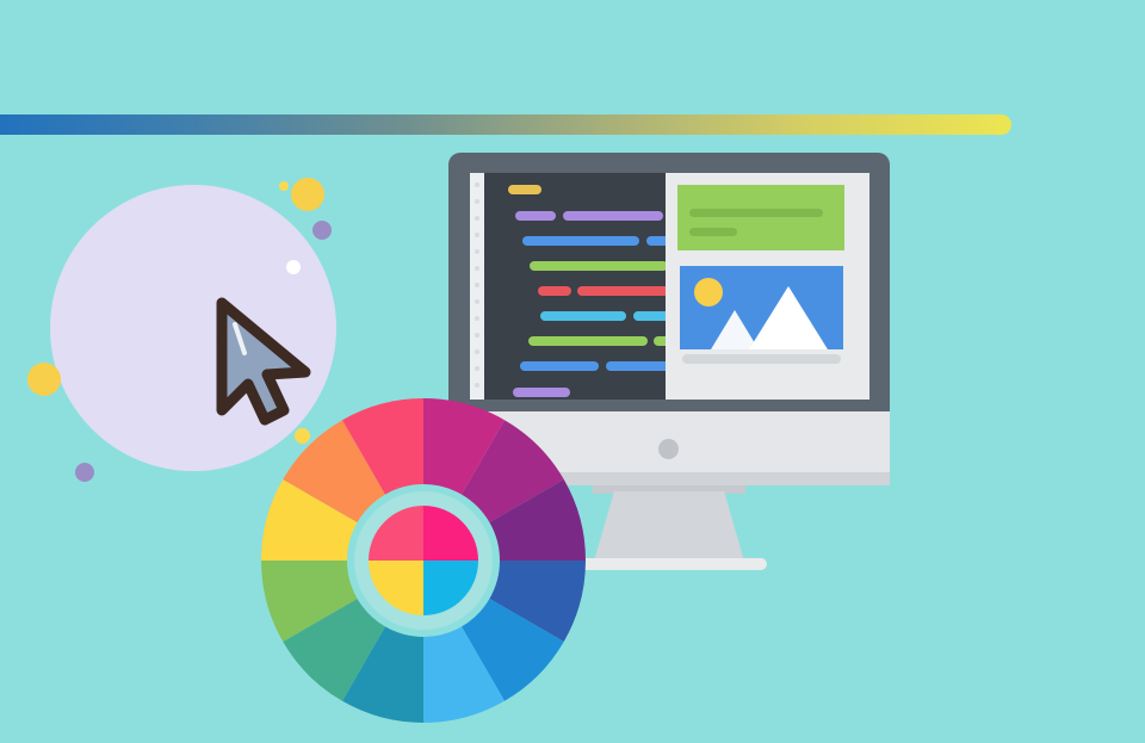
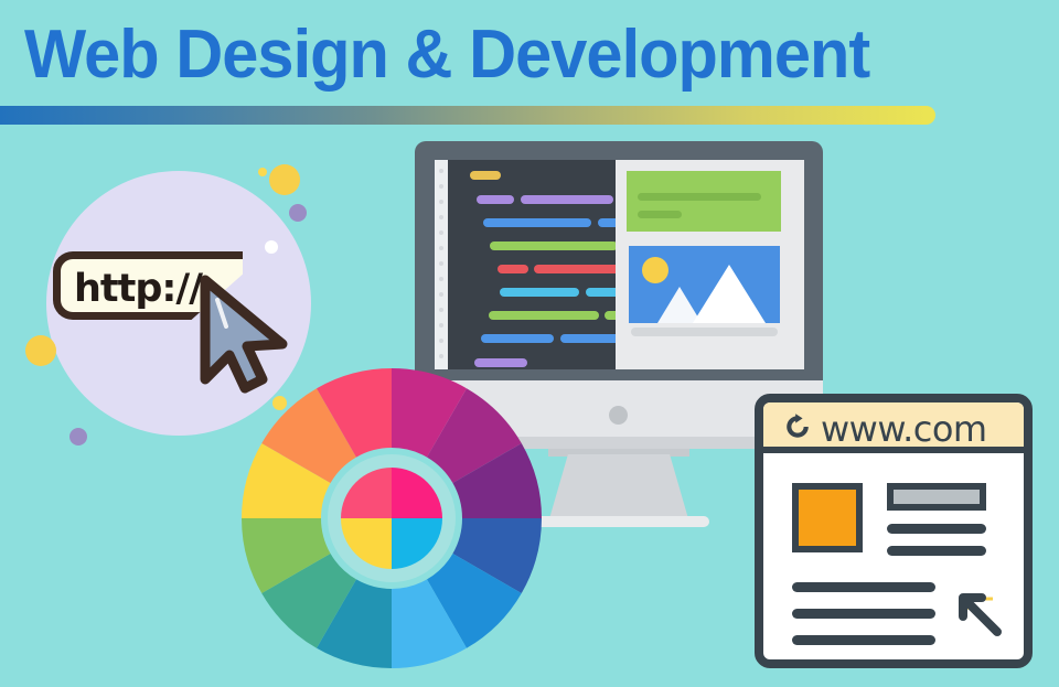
+ Web Design & Development
+ http://
+ www.com
